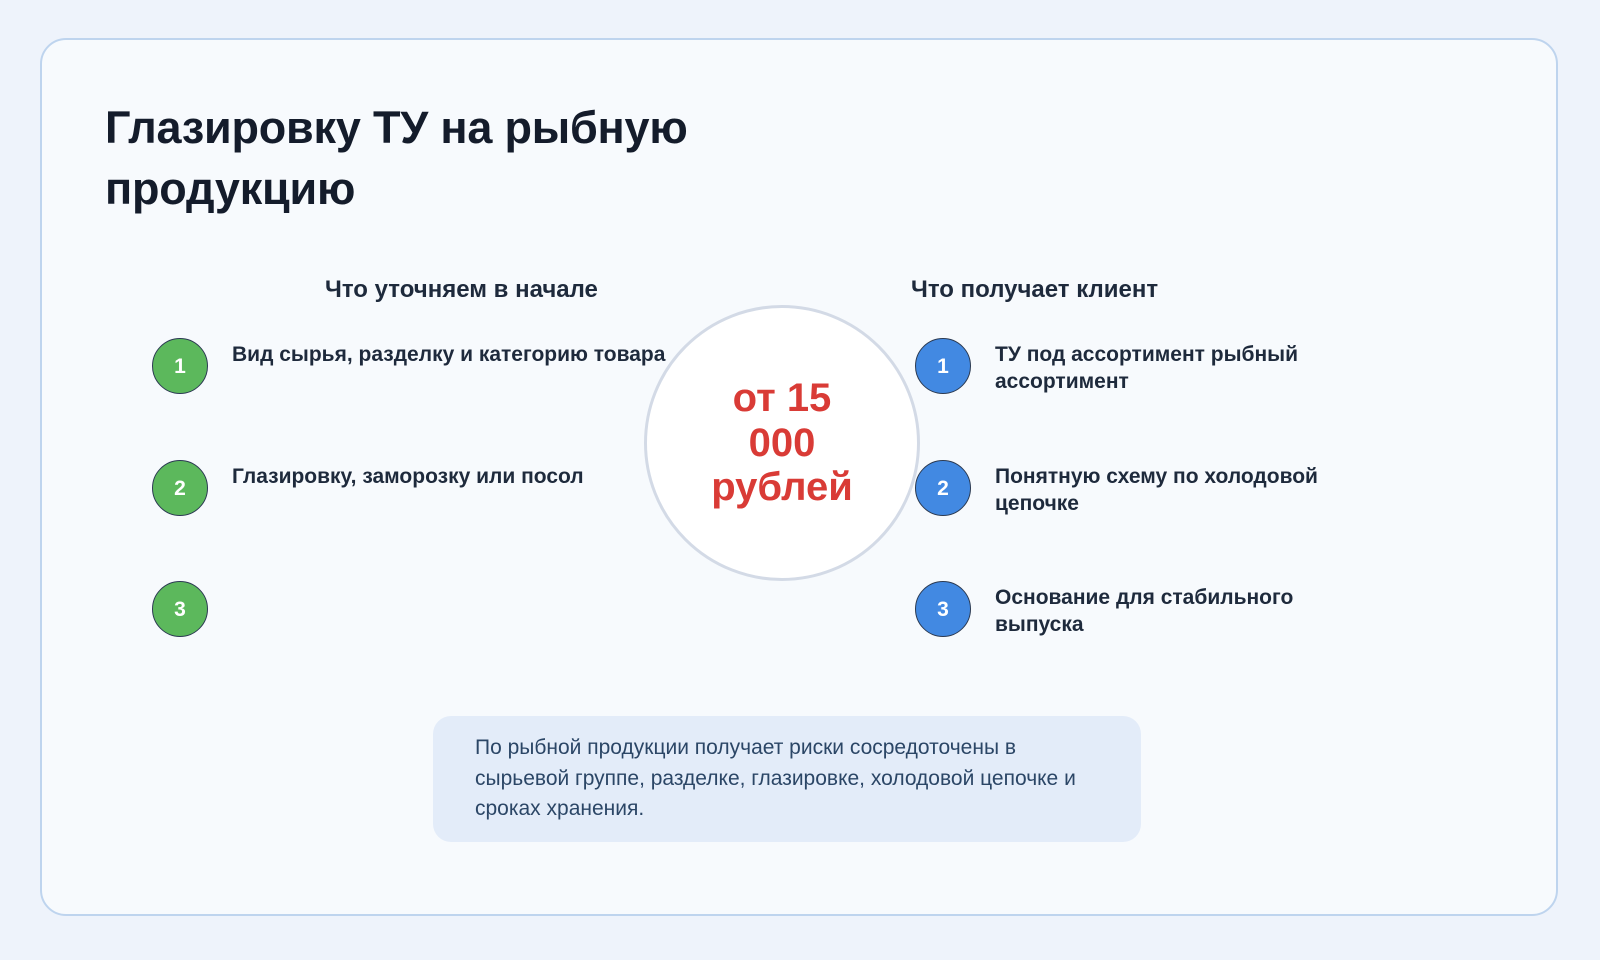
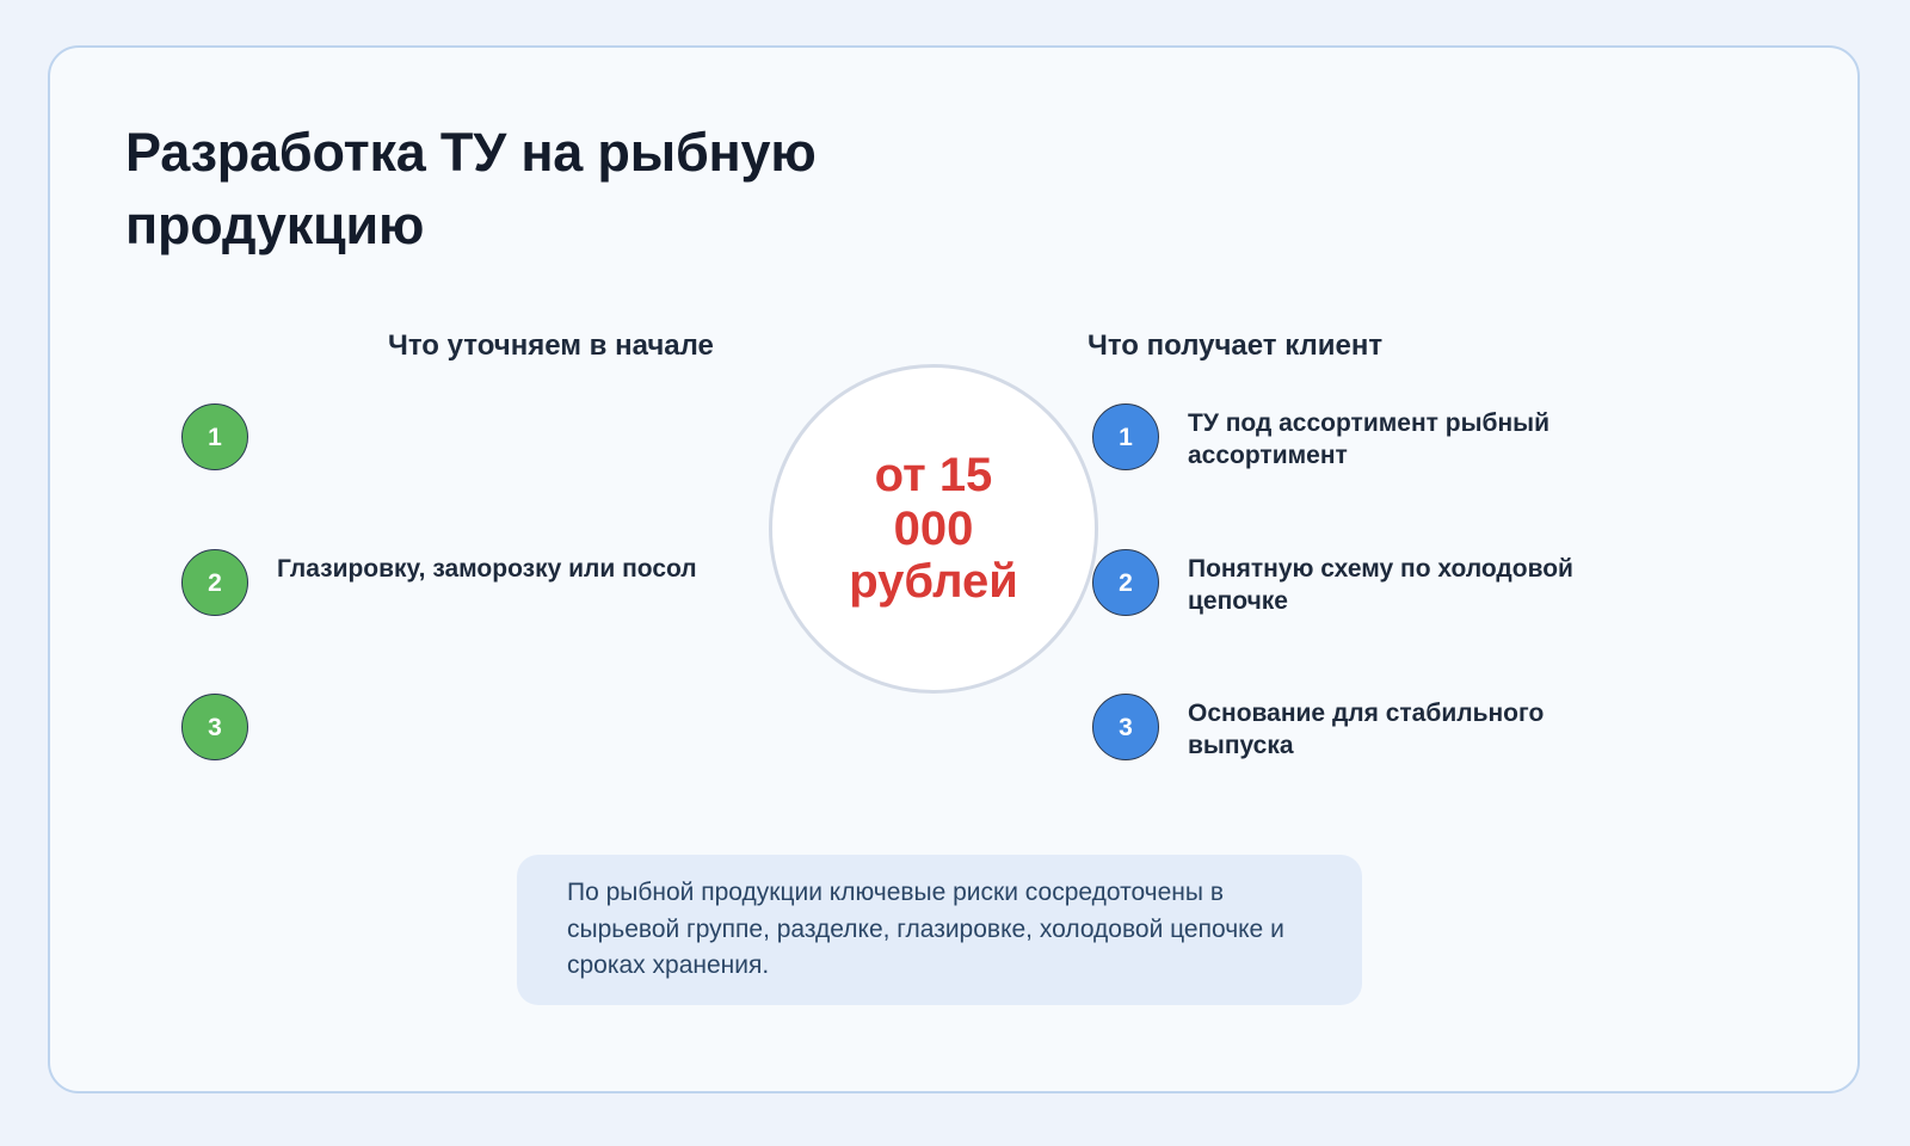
- Глазировку ТУ на рыбную продукцию
+ Разработка ТУ на рыбную продукцию
  Что уточняем в начале
  Что получает клиент
  1
- Вид сырья, разделку и категорию товара
  2
  Глазировку, заморозку или посол
  3
  от 15 000 рублей
  1
  ТУ под ассортимент рыбный ассортимент
  2
  Понятную схему по холодовой цепочке
  3
  Основание для стабильного выпуска
- По рыбной продукции получает риски сосредоточены в сырьевой группе, разделке, глазировке, холодовой цепочке и сроках хранения.
+ По рыбной продукции ключевые риски сосредоточены в сырьевой группе, разделке, глазировке, холодовой цепочке и сроках хранения.
